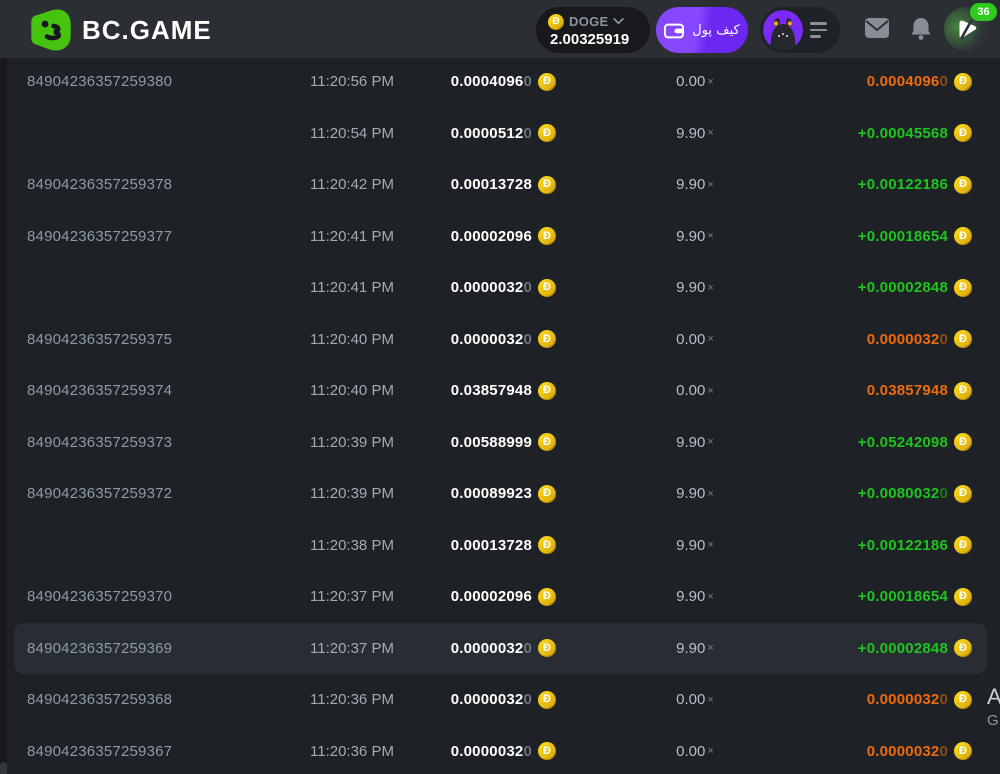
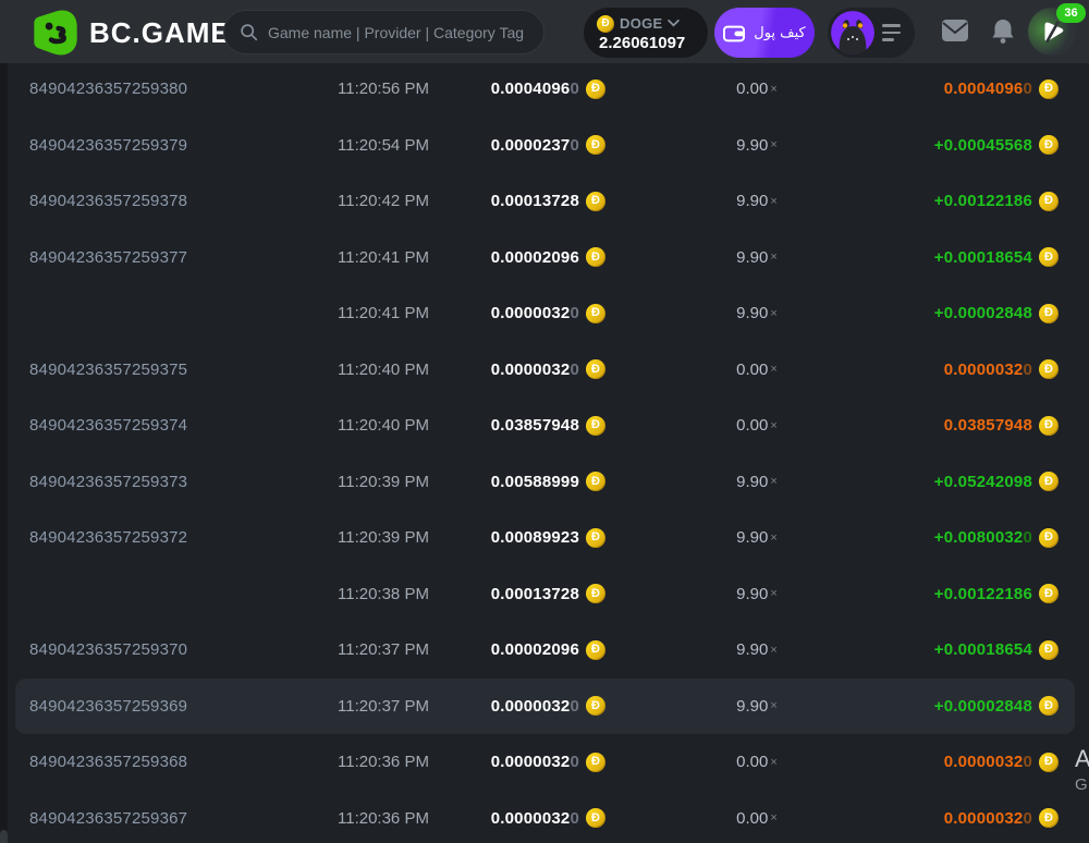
  BC.GAME
+ Game name | Provider | Category Tag
  Đ
  DOGE
- 2.00325919
+ 2.26061097
  كيف پول
  36
  84904236357259380
  11:20:56 PM
  0.00040960
  Đ
  0.00
  ×
  0.00040960
  Đ
+ 84904236357259379
  11:20:54 PM
- 0.00005120
+ 0.00002370
  Đ
  9.90
  ×
  +0.00045568
  Đ
  84904236357259378
  11:20:42 PM
  0.00013728
  Đ
  9.90
  ×
  +0.00122186
  Đ
  84904236357259377
  11:20:41 PM
  0.00002096
  Đ
  9.90
  ×
  +0.00018654
  Đ
  11:20:41 PM
  0.00000320
  Đ
  9.90
  ×
  +0.00002848
  Đ
  84904236357259375
  11:20:40 PM
  0.00000320
  Đ
  0.00
  ×
  0.00000320
  Đ
  84904236357259374
  11:20:40 PM
  0.03857948
  Đ
  0.00
  ×
  0.03857948
  Đ
  84904236357259373
  11:20:39 PM
  0.00588999
  Đ
  9.90
  ×
  +0.05242098
  Đ
  84904236357259372
  11:20:39 PM
  0.00089923
  Đ
  9.90
  ×
  +0.00800320
  Đ
  11:20:38 PM
  0.00013728
  Đ
  9.90
  ×
  +0.00122186
  Đ
  84904236357259370
  11:20:37 PM
  0.00002096
  Đ
  9.90
  ×
  +0.00018654
  Đ
  84904236357259369
  11:20:37 PM
  0.00000320
  Đ
  9.90
  ×
  +0.00002848
  Đ
  84904236357259368
  11:20:36 PM
  0.00000320
  Đ
  0.00
  ×
  0.00000320
  Đ
  84904236357259367
  11:20:36 PM
  0.00000320
  Đ
  0.00
  ×
  0.00000320
  Đ
  A
  G
